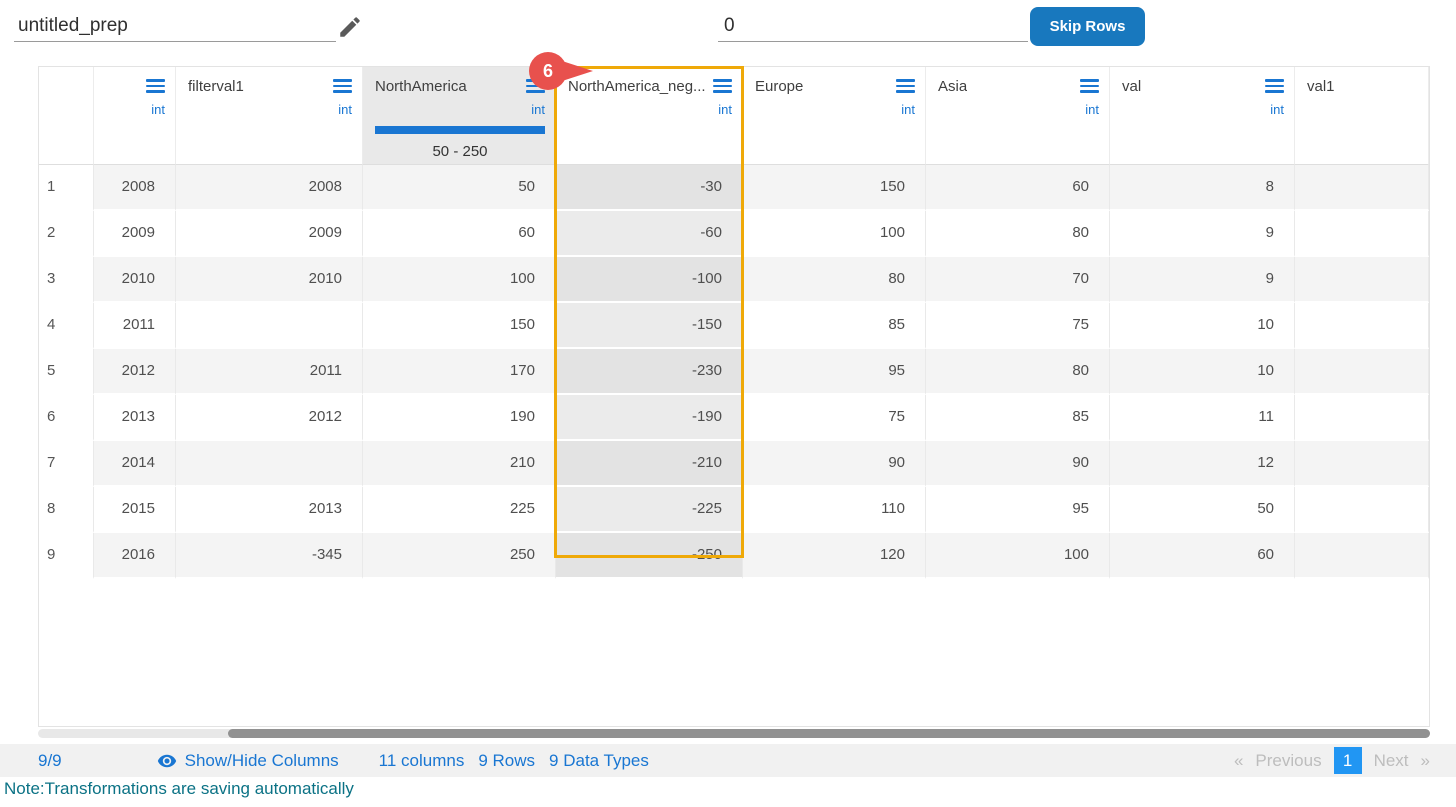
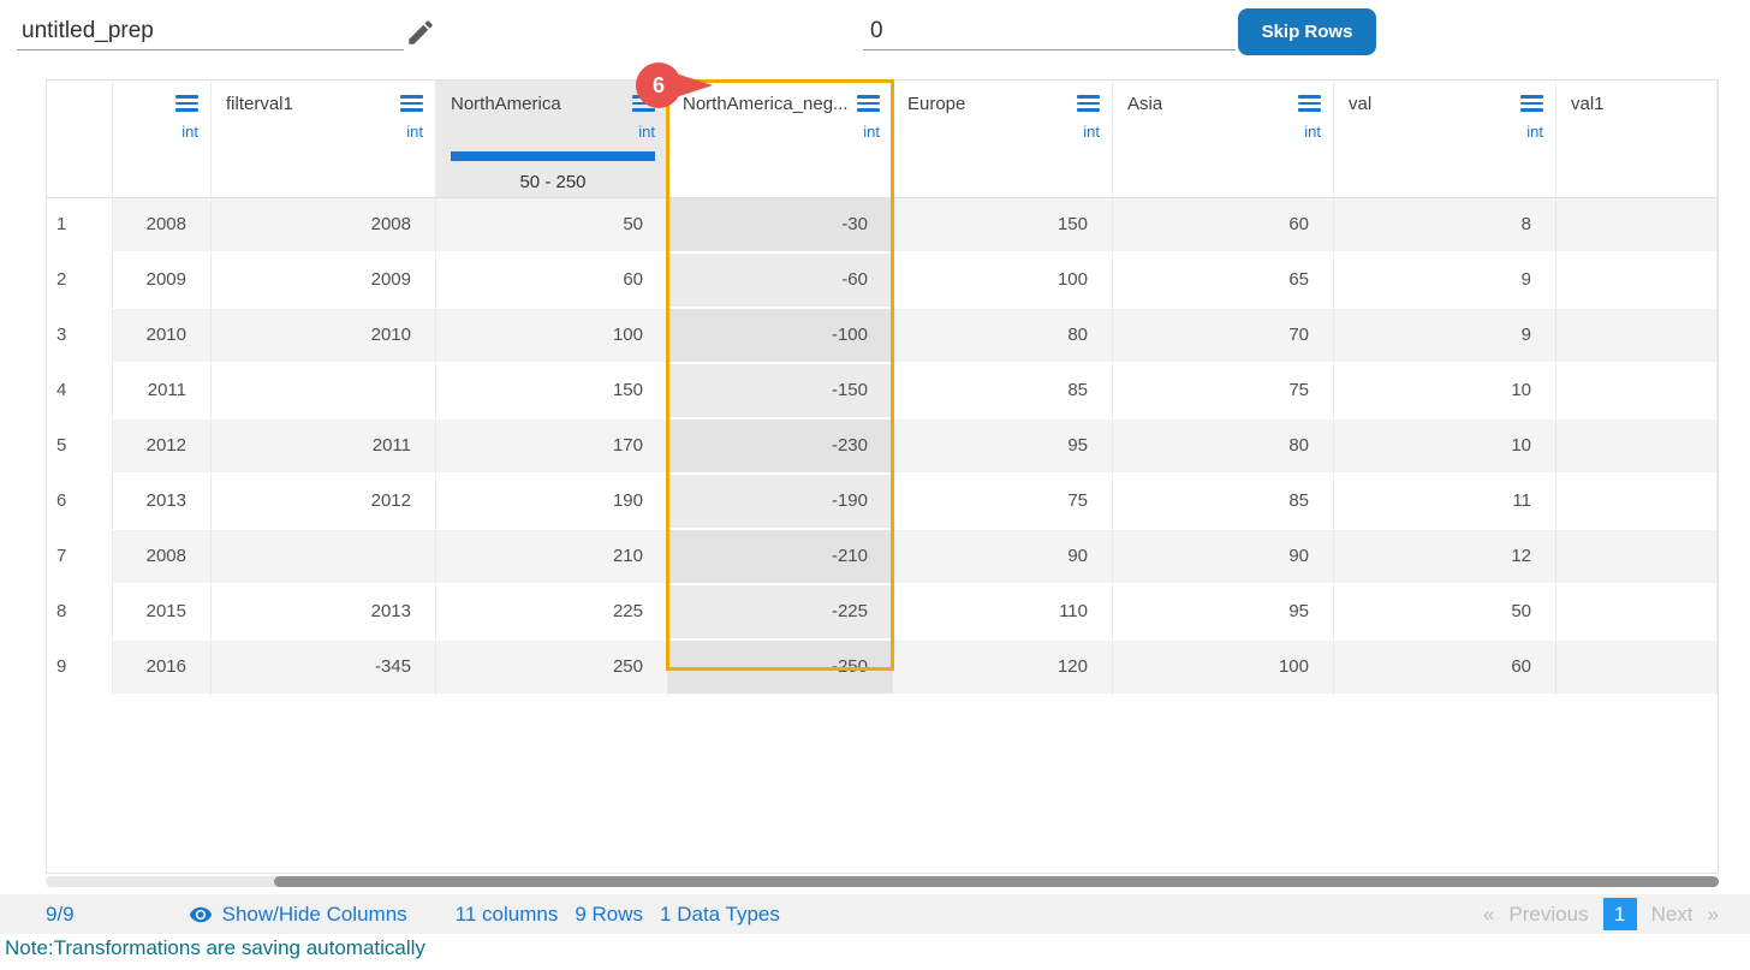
  untitled_prep
  0
  Skip Rows
  	int	filterval1int	NorthAmericaint50 - 250	NorthAmerica_neg...int	Europeint	Asiaint	valint	val1
  1	2008	2008	50	-30	150	60	8
- 2	2009	2009	60	-60	100	80	9
+ 2	2009	2009	60	-60	100	65	9
  3	2010	2010	100	-100	80	70	9
  4	2011		150	-150	85	75	10
  5	2012	2011	170	-230	95	80	10
  6	2013	2012	190	-190	75	85	11
- 7	2014		210	-210	90	90	12
+ 7	2008		210	-210	90	90	12
  8	2015	2013	225	-225	110	95	50
  9	2016	-345	250	-250	120	100	60
  6
  9/9
  Show/Hide Columns
  11 columns
  9 Rows
- 9 Data Types
+ 1 Data Types
  «
  Previous
  1
  Next
  »
  Note:Transformations are saving automatically
